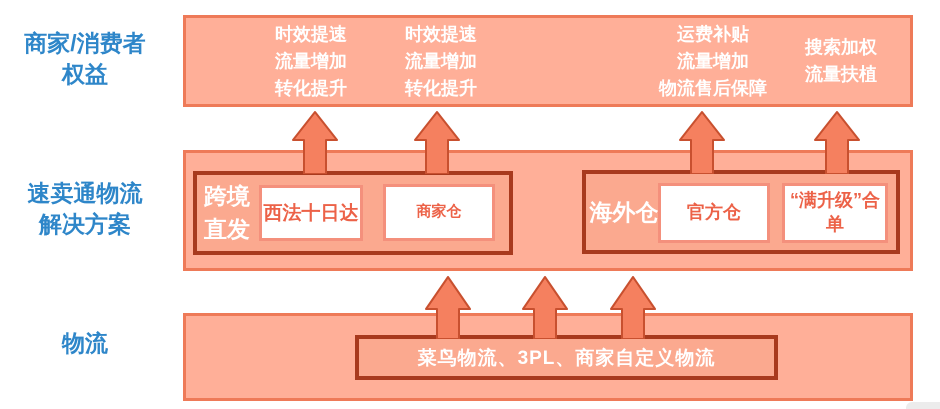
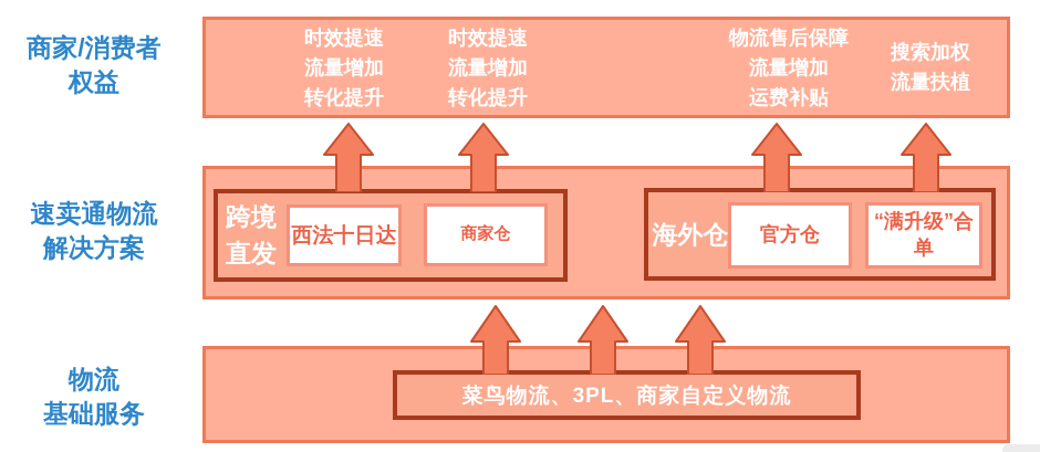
  商家/消费者
  权益
  速卖通物流
  解决方案
  物流
+ 基础服务
  时效提速
  流量增加
  转化提升
  时效提速
  流量增加
  转化提升
- 运费补贴
+ 物流售后保障
  流量增加
- 物流售后保障
+ 运费补贴
  搜索加权
  流量扶植
  跨境
  直发
  西法十日达
  商家仓
  海外仓
  官方仓
  “满升级”合单
  菜鸟物流、3PL、商家自定义物流
